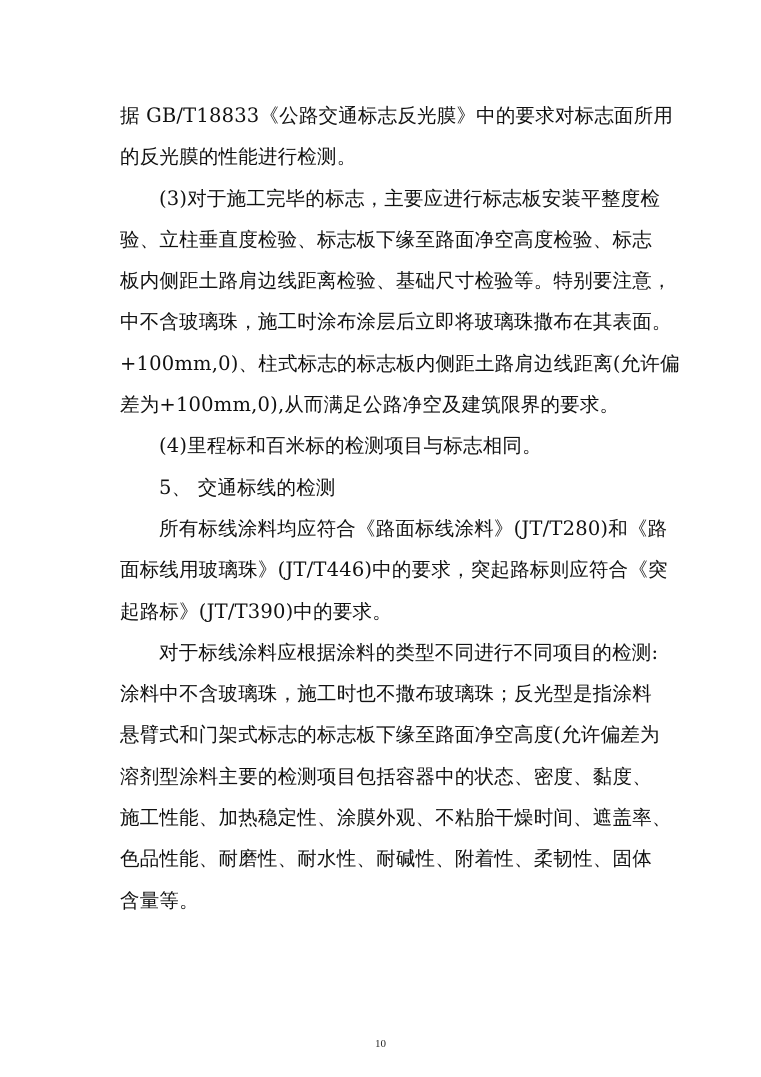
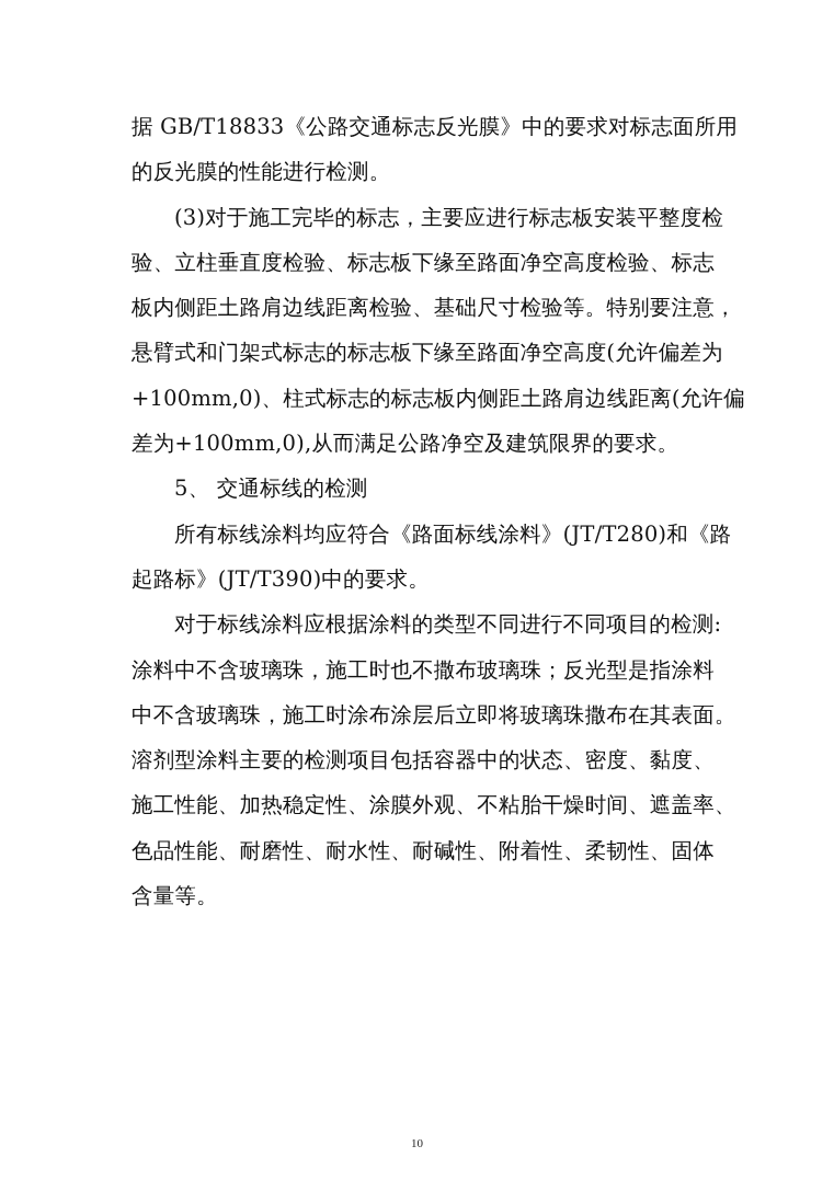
  据 GB/T18833《公路交通标志反光膜》中的要求对标志面所用
  的反光膜的性能进行检测。
  (3)对于施工完毕的标志，主要应进行标志板安装平整度检
  验、立柱垂直度检验、标志板下缘至路面净空高度检验、标志
  板内侧距土路肩边线距离检验、基础尺寸检验等。特别要注意，
- 中不含玻璃珠，施工时涂布涂层后立即将玻璃珠撒布在其表面。
+ 悬臂式和门架式标志的标志板下缘至路面净空高度(允许偏差为
  +100mm,0)、柱式标志的标志板内侧距土路肩边线距离(允许偏
  差为+100mm,0),从而满足公路净空及建筑限界的要求。
- (4)里程标和百米标的检测项目与标志相同。
  5、 交通标线的检测
  所有标线涂料均应符合《路面标线涂料》(JT/T280)和《路
- 面标线用玻璃珠》(JT/T446)中的要求，突起路标则应符合《突
  起路标》(JT/T390)中的要求。
  对于标线涂料应根据涂料的类型不同进行不同项目的检测:
  涂料中不含玻璃珠，施工时也不撒布玻璃珠；反光型是指涂料
- 悬臂式和门架式标志的标志板下缘至路面净空高度(允许偏差为
+ 中不含玻璃珠，施工时涂布涂层后立即将玻璃珠撒布在其表面。
  溶剂型涂料主要的检测项目包括容器中的状态、密度、黏度、
  施工性能、加热稳定性、涂膜外观、不粘胎干燥时间、遮盖率、
  色品性能、耐磨性、耐水性、耐碱性、附着性、柔韧性、固体
  含量等。
  10
